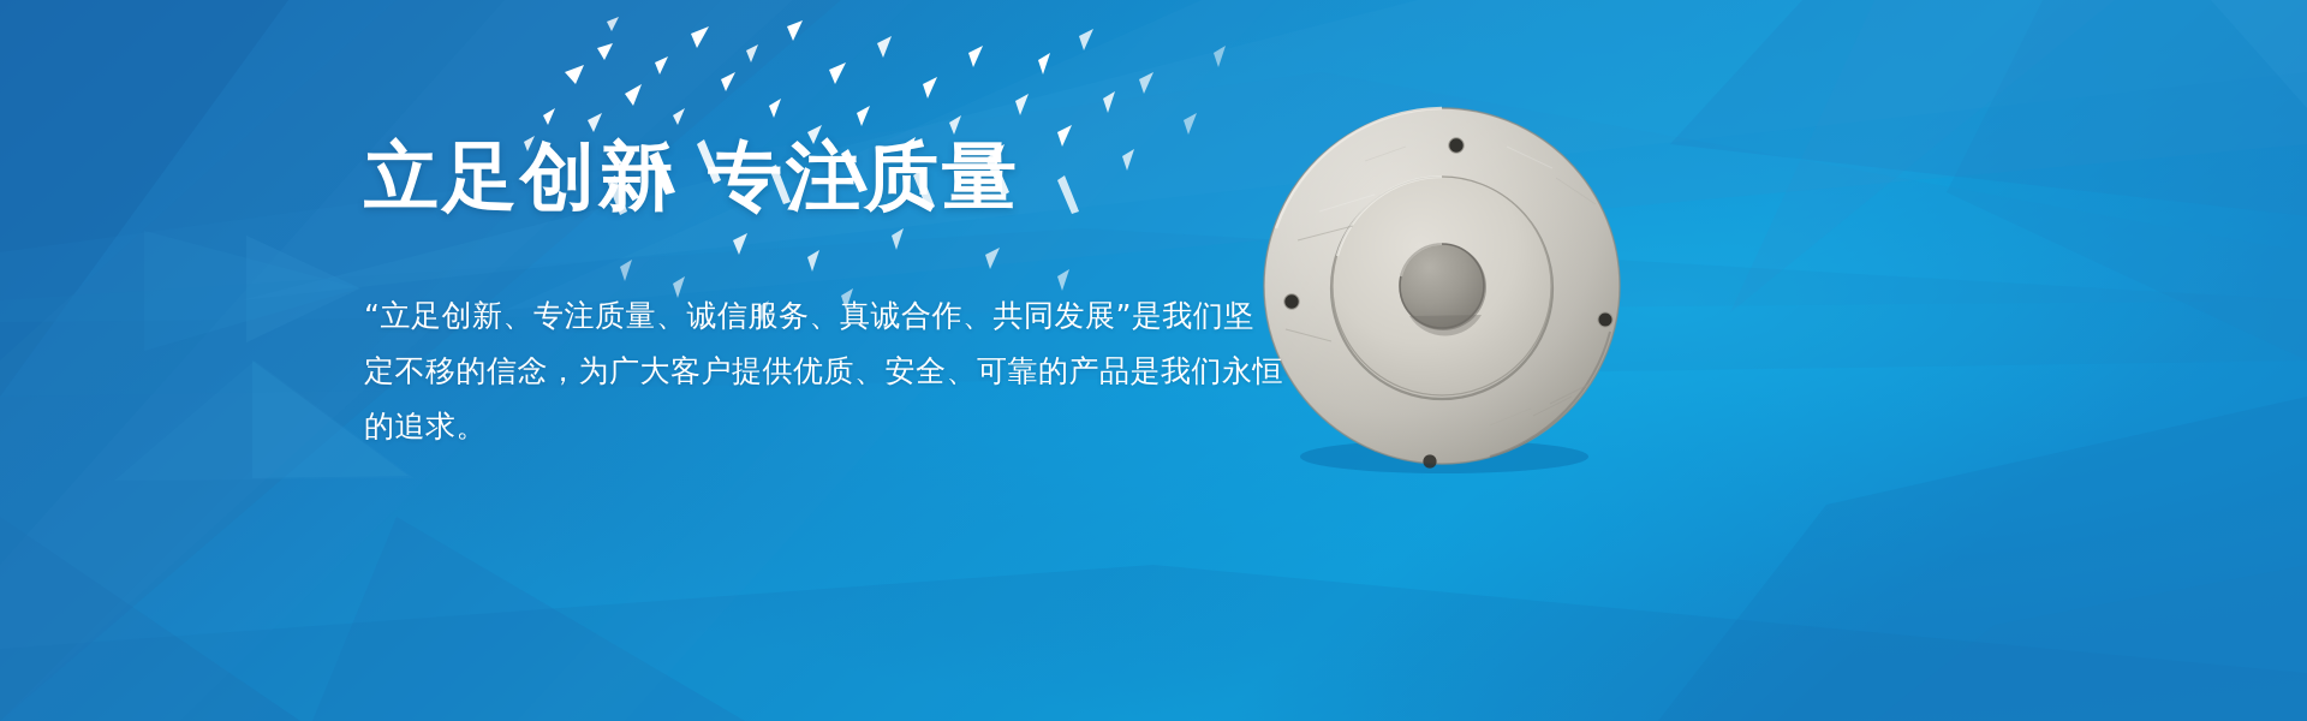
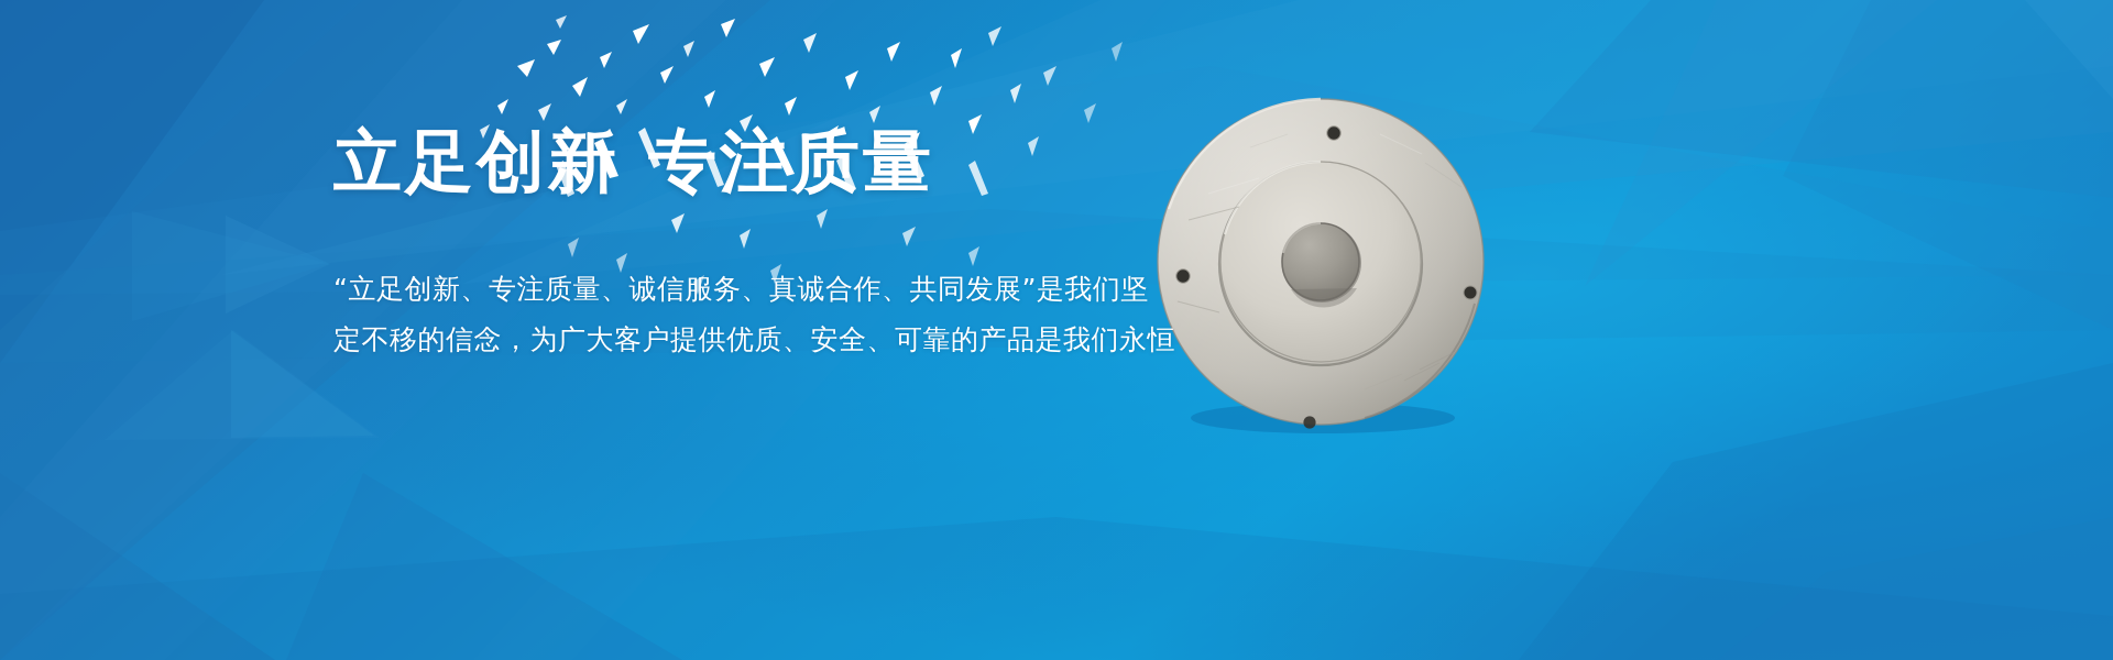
  立足创新 专注质量
  “立足创新、专注质量、诚信服务、真诚合作、共同发展”是
  定不移的信念，为广大客户提供优质、安全、可靠的产品是
- 的追求。
